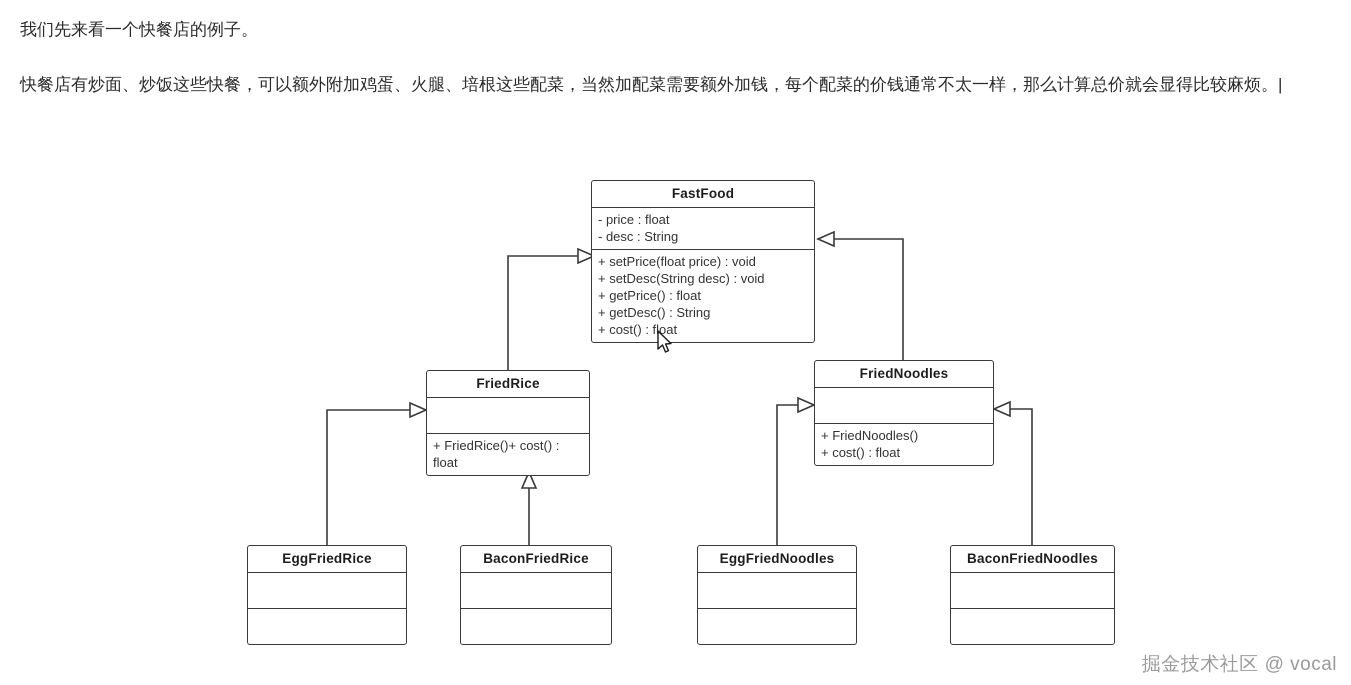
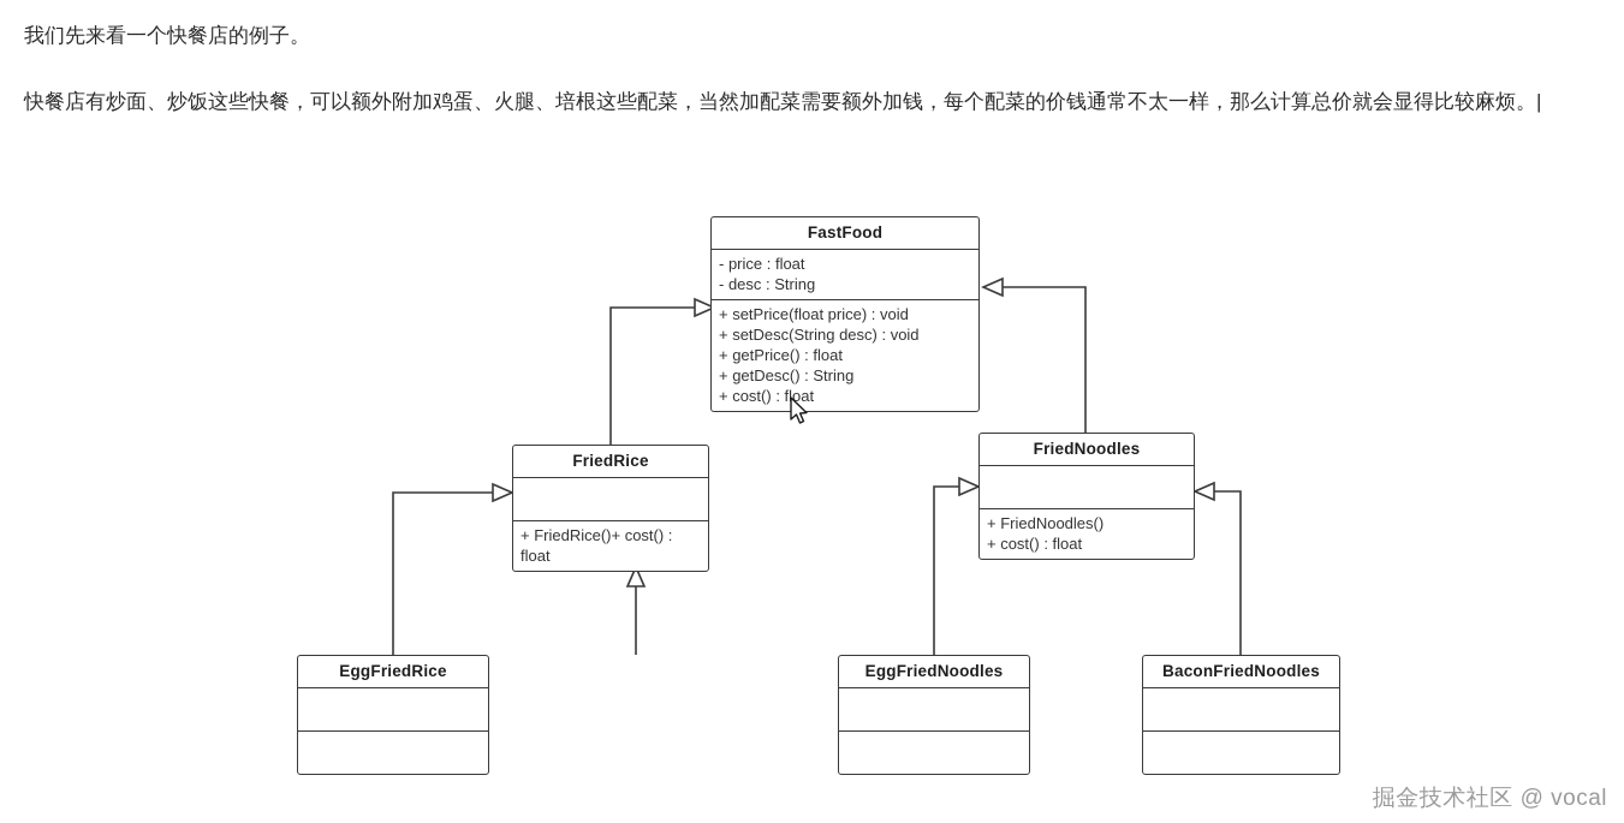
  我们先来看一个快餐店的例子。
  快餐店有炒面、炒饭这些快餐，可以额外附加鸡蛋、火腿、培根这些配菜，当然加配菜需要额外加钱，每个配菜的价钱通常不太一样，那么计算总价就会显得比较麻烦。|
  FastFood
  - price : float
  - desc : String
  + setPrice(float price) : void
  + setDesc(String desc) : void
  + getPrice() : float
  + getDesc() : String
  + cost() : float
  FriedRice
  + FriedRice()+ cost() : float
  FriedNoodles
  + FriedNoodles()
  + cost() : float
  EggFriedRice
- BaconFriedRice
  EggFriedNoodles
  BaconFriedNoodles
  掘金技术社区 @ vocal
